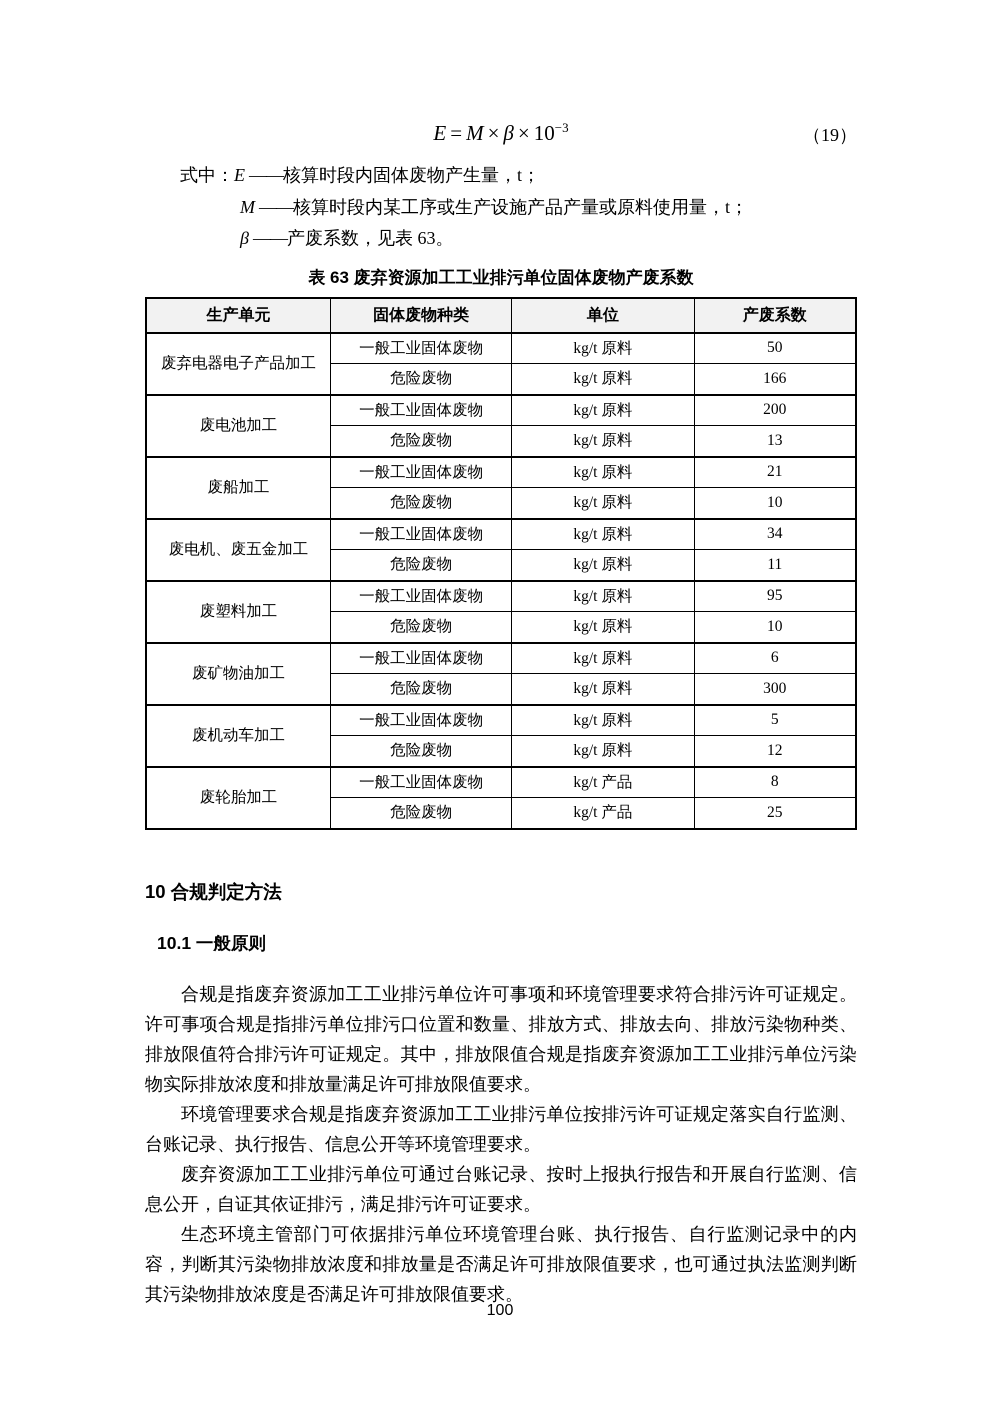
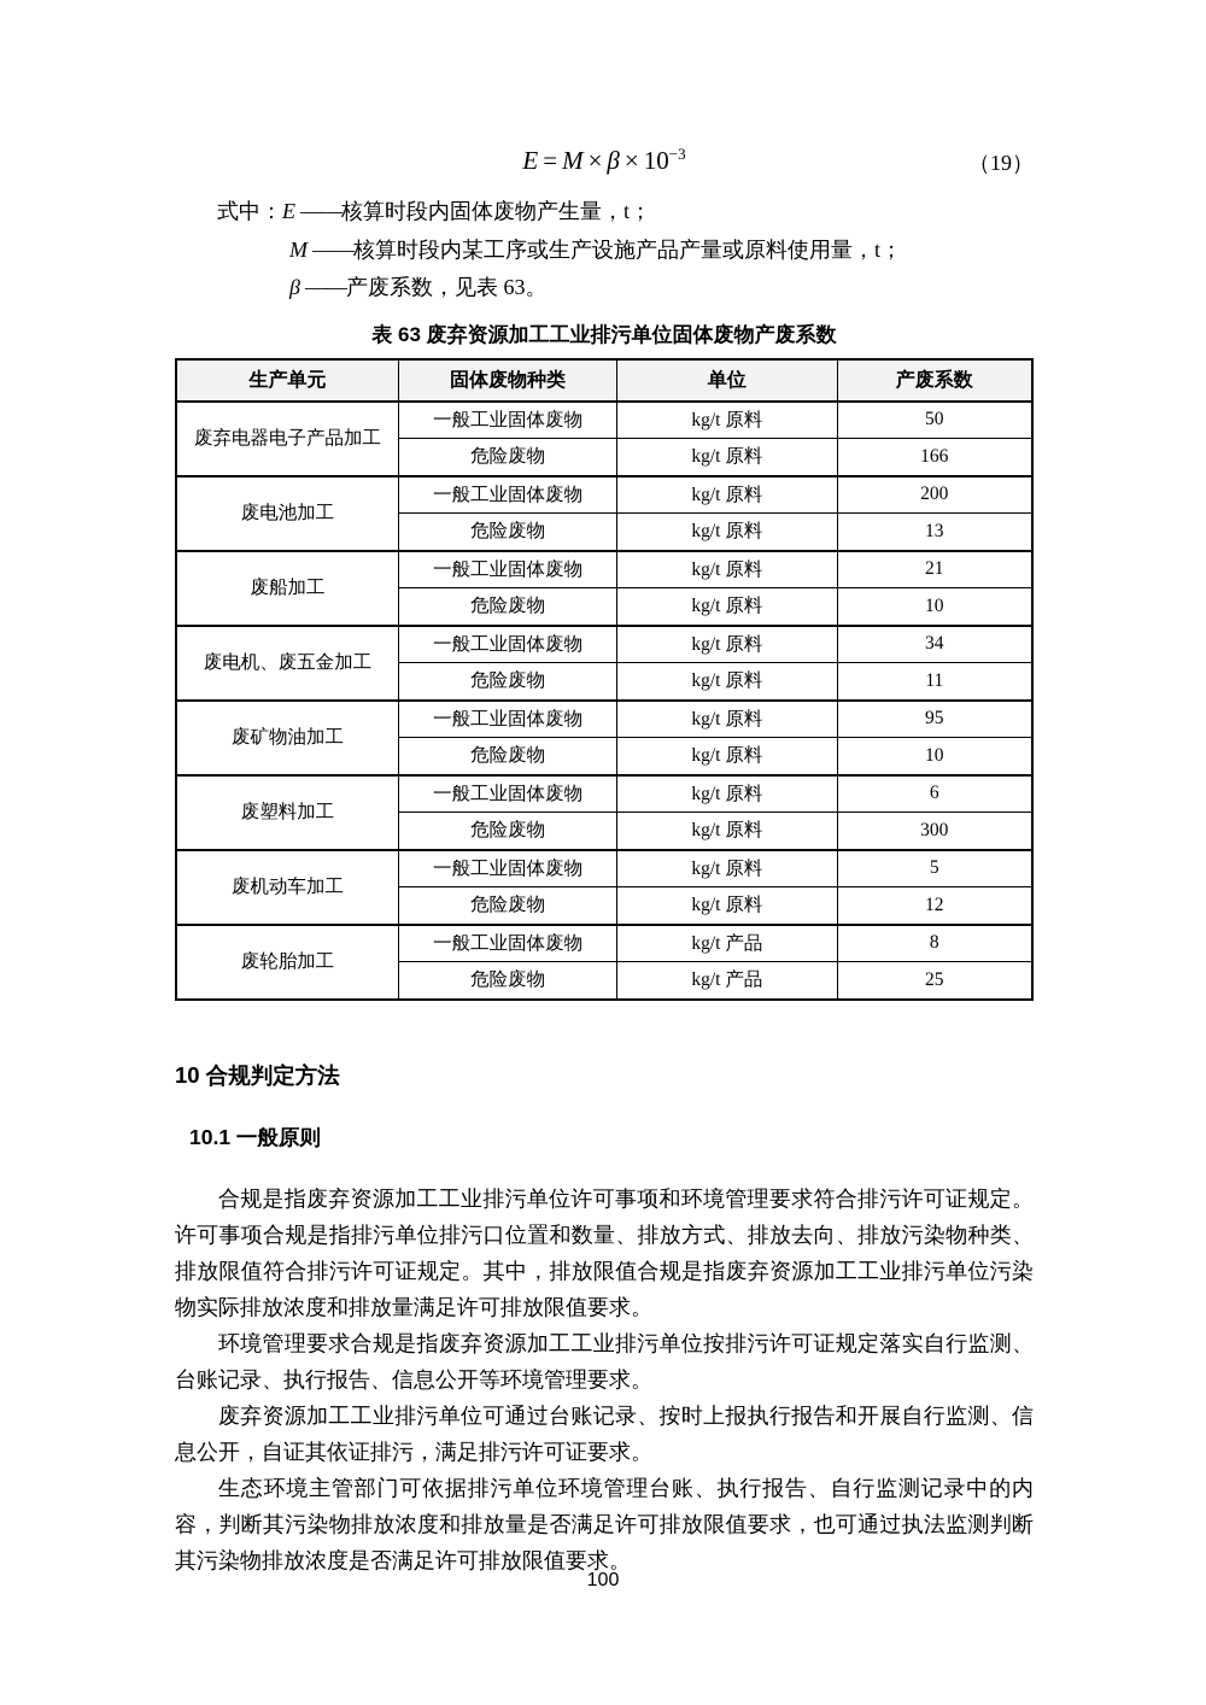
  E = M × β × 10−3
  （19）
  式中：E ——核算时段内固体废物产生量，t；
  M ——核算时段内某工序或生产设施产品产量或原料使用量，t；
  β ——产废系数，见表 63。
  表 63 废弃资源加工工业排污单位固体废物产废系数
  生产单元	固体废物种类	单位	产废系数
  废弃电器电子产品加工	一般工业固体废物	kg/t 原料	50
  危险废物	kg/t 原料	166
  废电池加工	一般工业固体废物	kg/t 原料	200
  危险废物	kg/t 原料	13
  废船加工	一般工业固体废物	kg/t 原料	21
  危险废物	kg/t 原料	10
  废电机、废五金加工	一般工业固体废物	kg/t 原料	34
  危险废物	kg/t 原料	11
- 废塑料加工	一般工业固体废物	kg/t 原料	95
+ 废矿物油加工	一般工业固体废物	kg/t 原料	95
  危险废物	kg/t 原料	10
- 废矿物油加工	一般工业固体废物	kg/t 原料	6
+ 废塑料加工	一般工业固体废物	kg/t 原料	6
  危险废物	kg/t 原料	300
  废机动车加工	一般工业固体废物	kg/t 原料	5
  危险废物	kg/t 原料	12
  废轮胎加工	一般工业固体废物	kg/t 产品	8
  危险废物	kg/t 产品	25
  10 合规判定方法
  10.1 一般原则
  合规是指废弃资源加工工业排污单位许可事项和环境管理要求符合排污许可证规定。许可事项合规是指排污单位排污口位置和数量、排放方式、排放去向、排放污染物种类、排放限值符合排污许可证规定。其中，排放限值合规是指废弃资源加工工业排污单位污染物实际排放浓度和排放量满足许可排放限值要求。
  环境管理要求合规是指废弃资源加工工业排污单位按排污许可证规定落实自行监测、台账记录、执行报告、信息公开等环境管理要求。
  废弃资源加工工业排污单位可通过台账记录、按时上报执行报告和开展自行监测、信息公开，自证其依证排污，满足排污许可证要求。
  生态环境主管部门可依据排污单位环境管理台账、执行报告、自行监测记录中的内容，判断其污染物排放浓度和排放量是否满足许可排放限值要求，也可通过执法监测判断其污染物排放浓度是否满足许可排放限值要求。
  100
